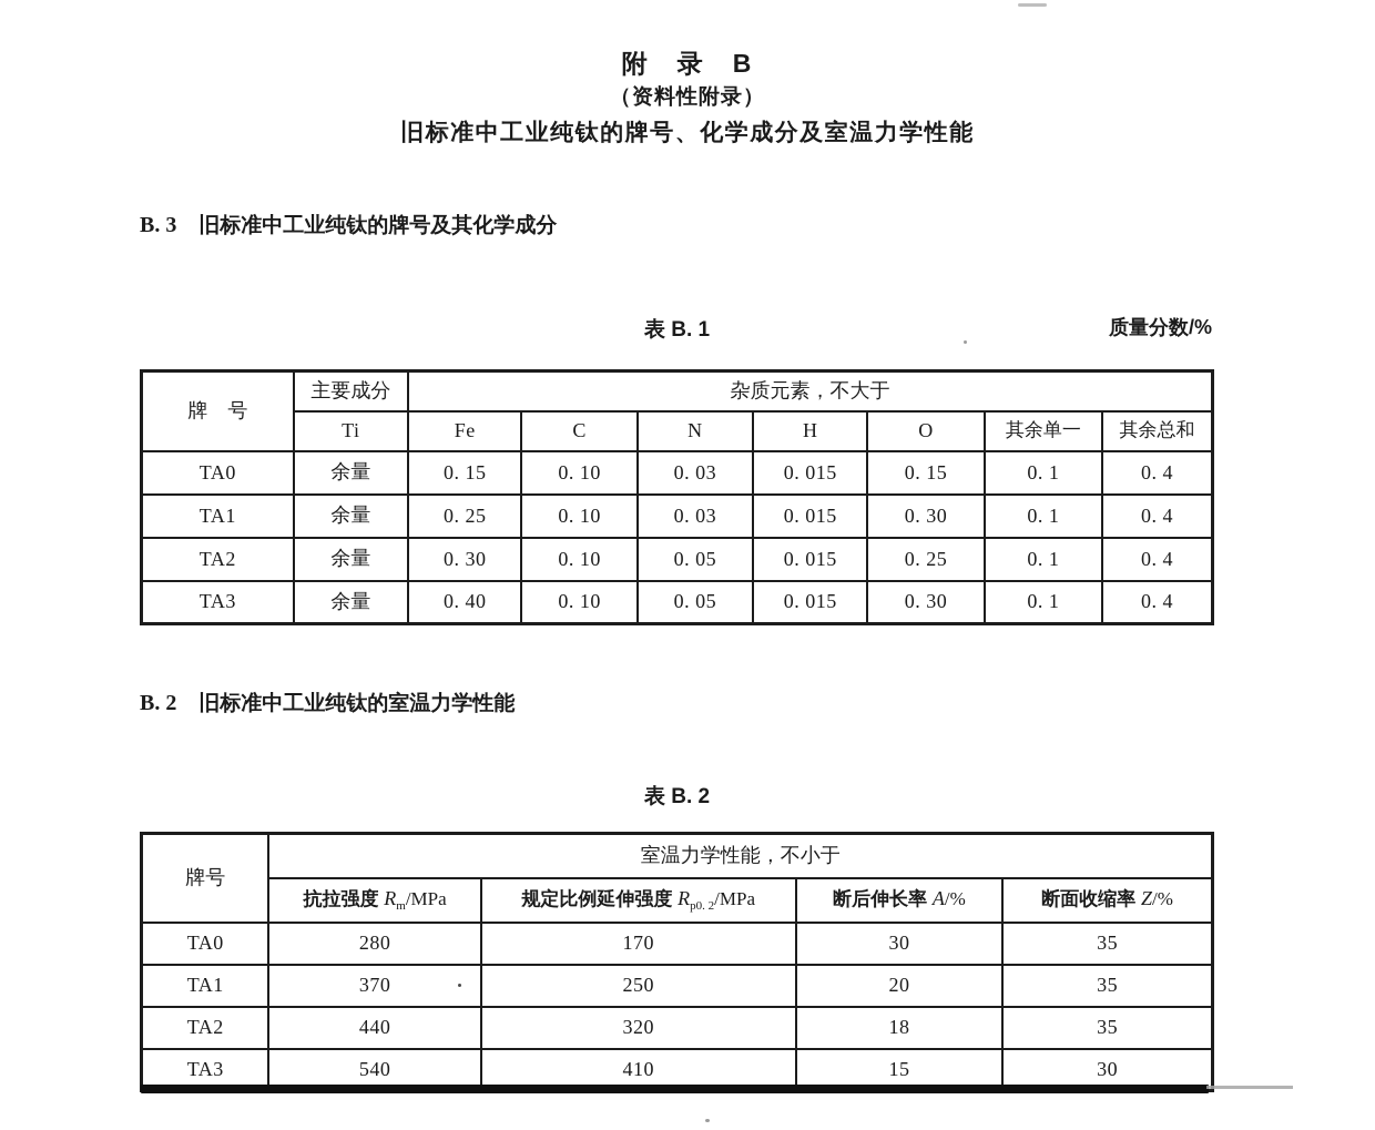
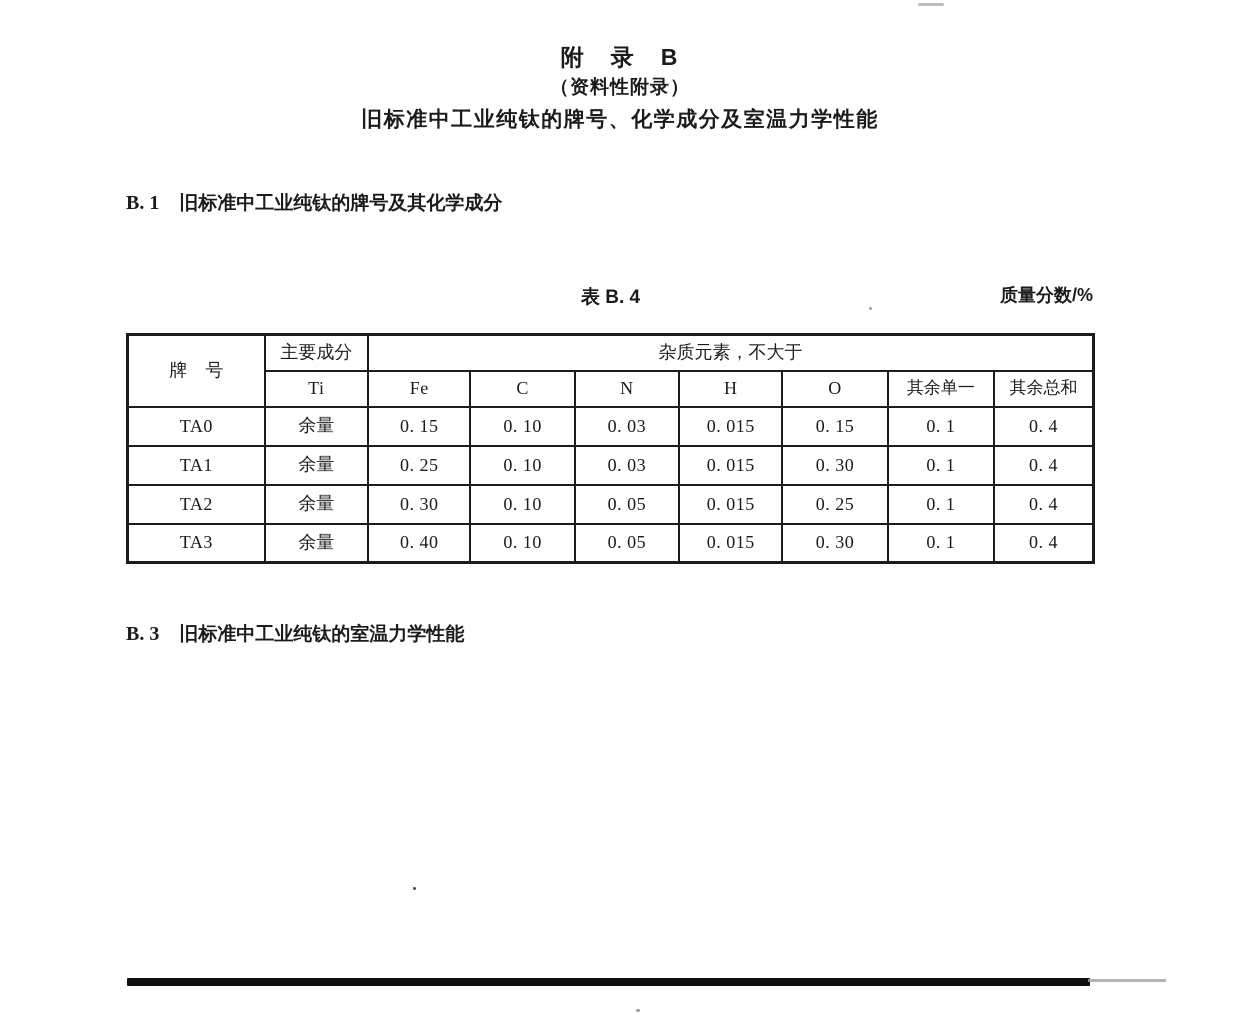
  附 录 B
  （资料性附录）
  旧标准中工业纯钛的牌号、化学成分及室温力学性能
- B. 3 旧标准中工业纯钛的牌号及其化学成分
+ B. 1 旧标准中工业纯钛的牌号及其化学成分
- 表 B. 1
+ 表 B. 4
  质量分数/%
  牌 号	主要成分	杂质元素，不大于
  Ti	Fe	C	N	H	O	其余单一	其余总和
  TA0	余量	0. 15	0. 10	0. 03	0. 015	0. 15	0. 1	0. 4
  TA1	余量	0. 25	0. 10	0. 03	0. 015	0. 30	0. 1	0. 4
  TA2	余量	0. 30	0. 10	0. 05	0. 015	0. 25	0. 1	0. 4
  TA3	余量	0. 40	0. 10	0. 05	0. 015	0. 30	0. 1	0. 4
- B. 2 旧标准中工业纯钛的室温力学性能
+ B. 3 旧标准中工业纯钛的室温力学性能
- 表 B. 2
- 牌号	室温力学性能，不小于
- 抗拉强度 Rm/MPa	规定比例延伸强度 Rp0. 2/MPa	断后伸长率 A/%	断面收缩率 Z/%
- TA0	280	170	30	35
- TA1	370	250	20	35
- TA2	440	320	18	35
- TA3	540	410	15	30
